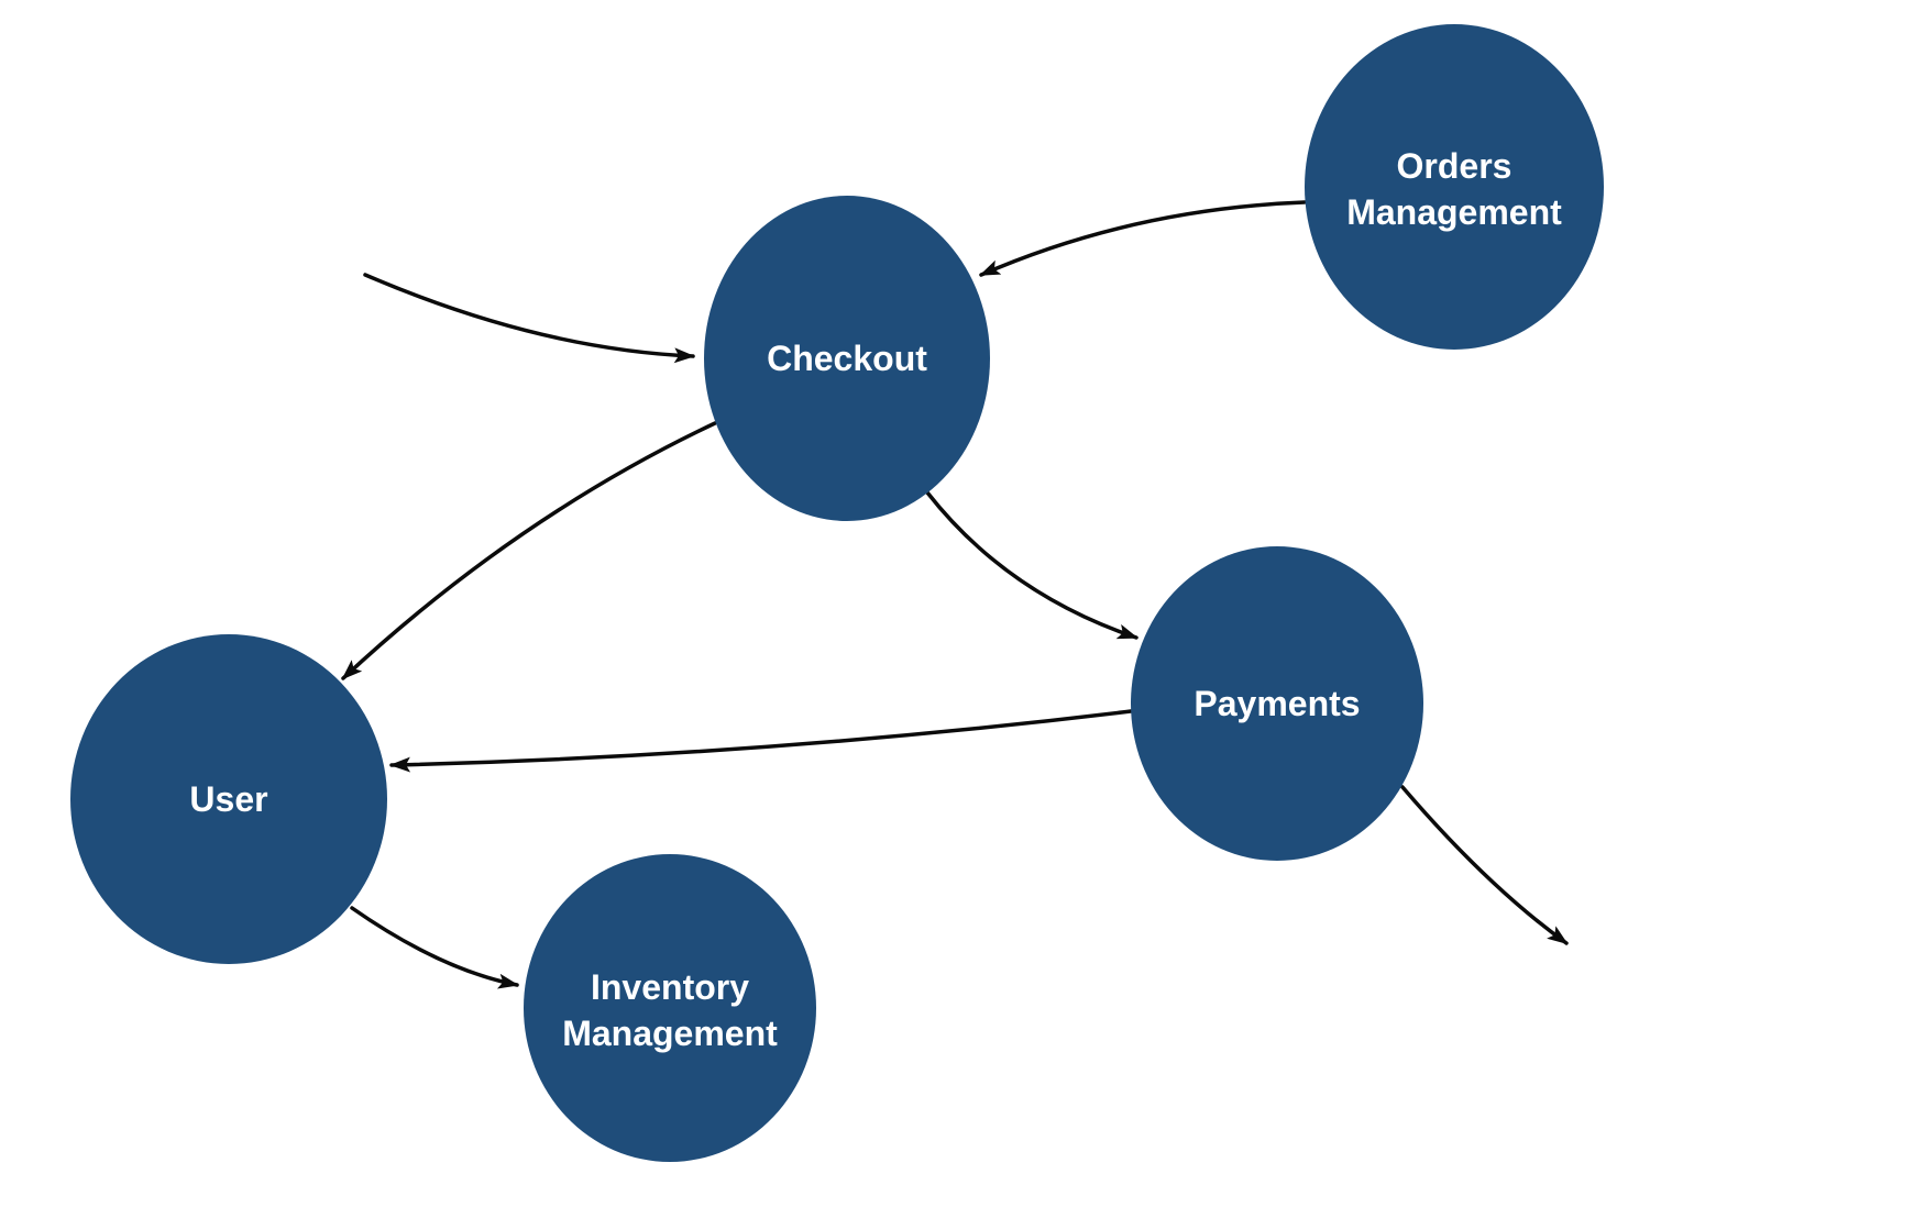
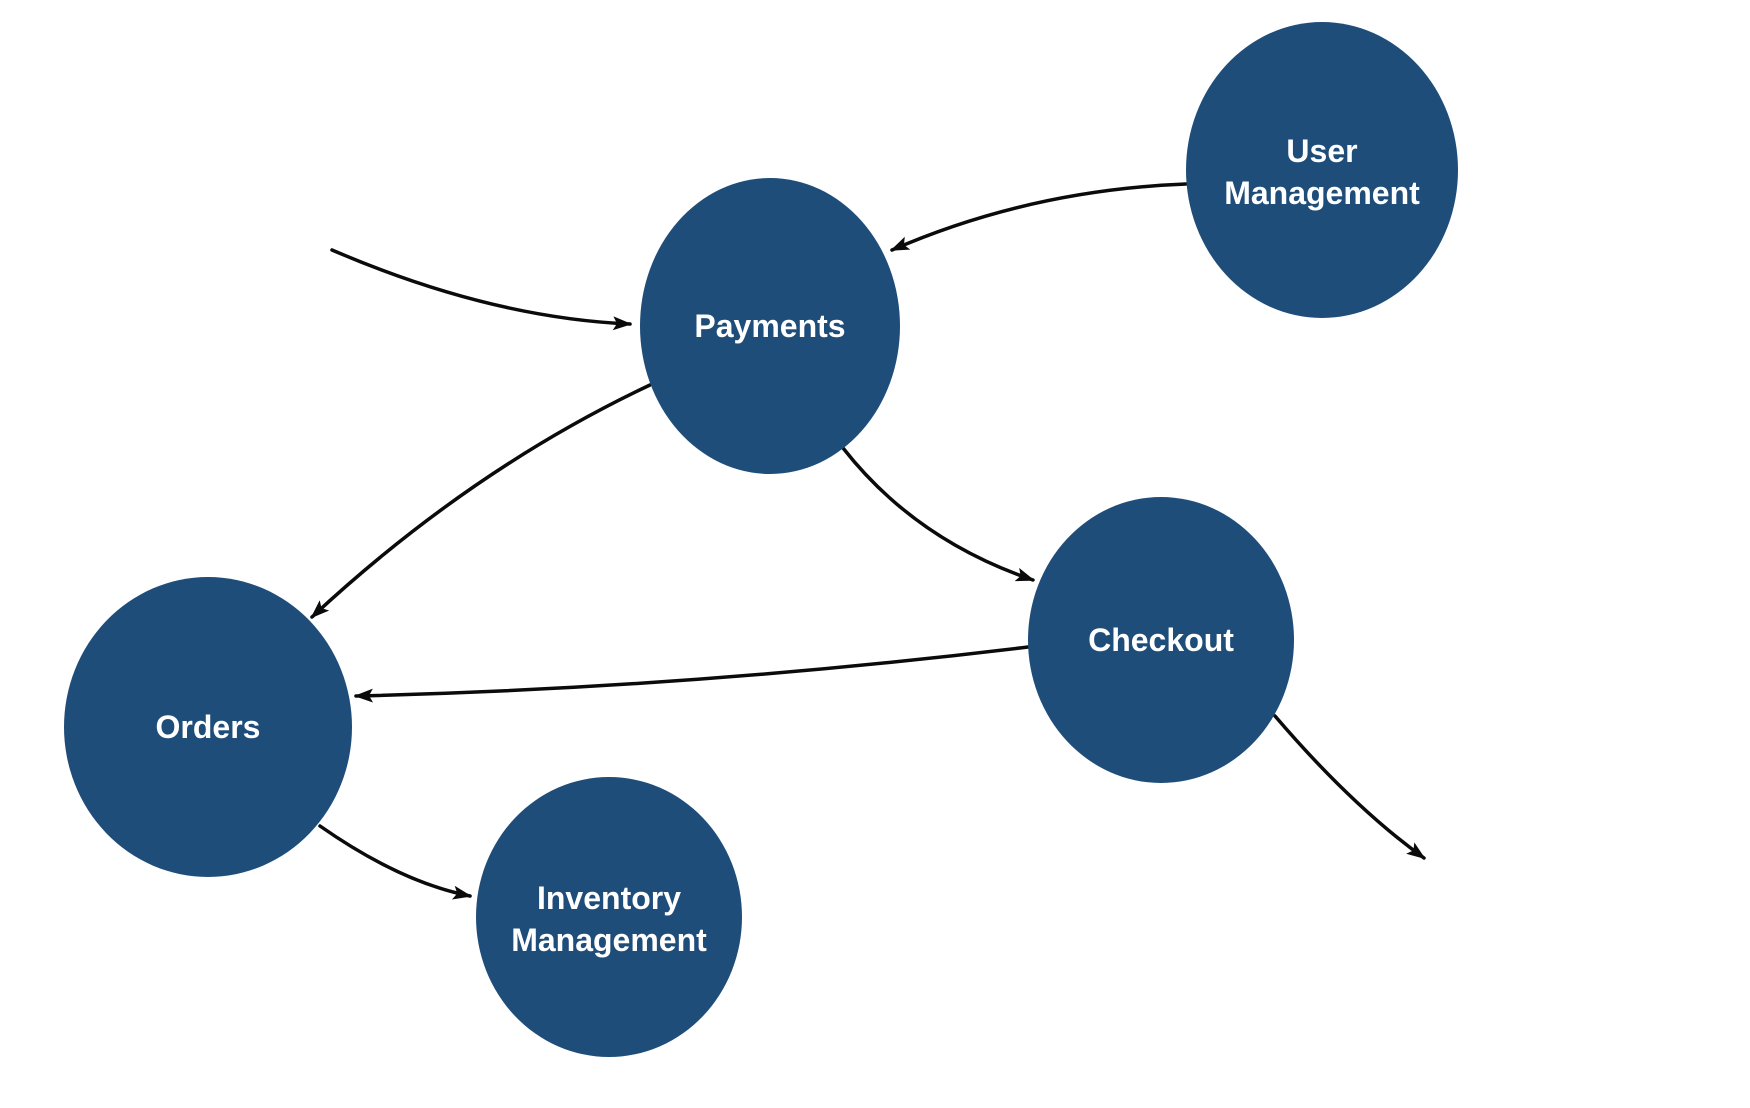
- Orders
+ User
  Management
- Checkout
+ Payments
- User
+ Orders
- Payments
+ Checkout
  Inventory
  Management
